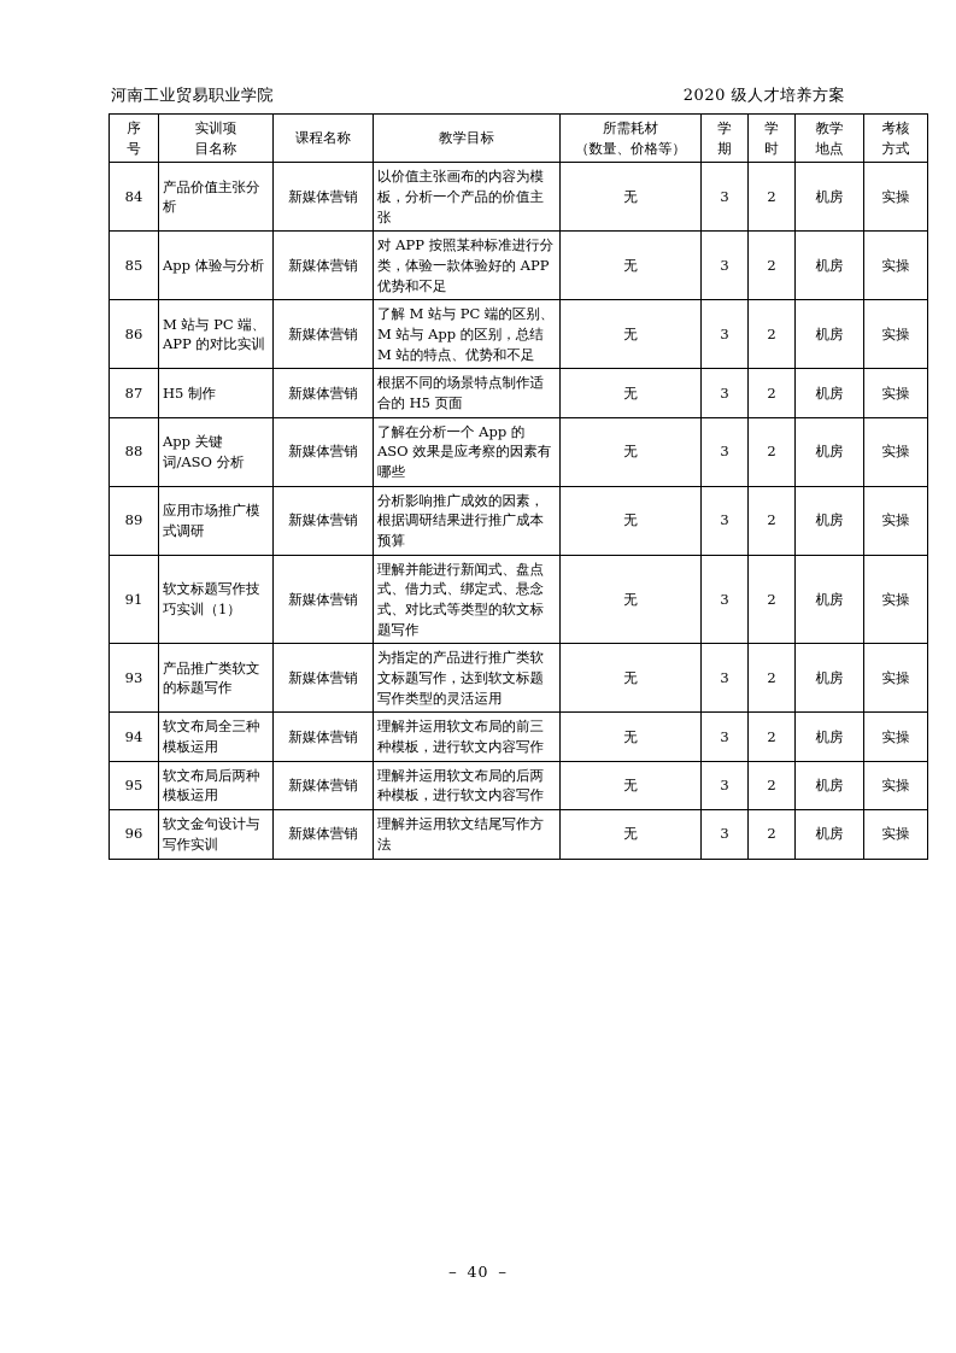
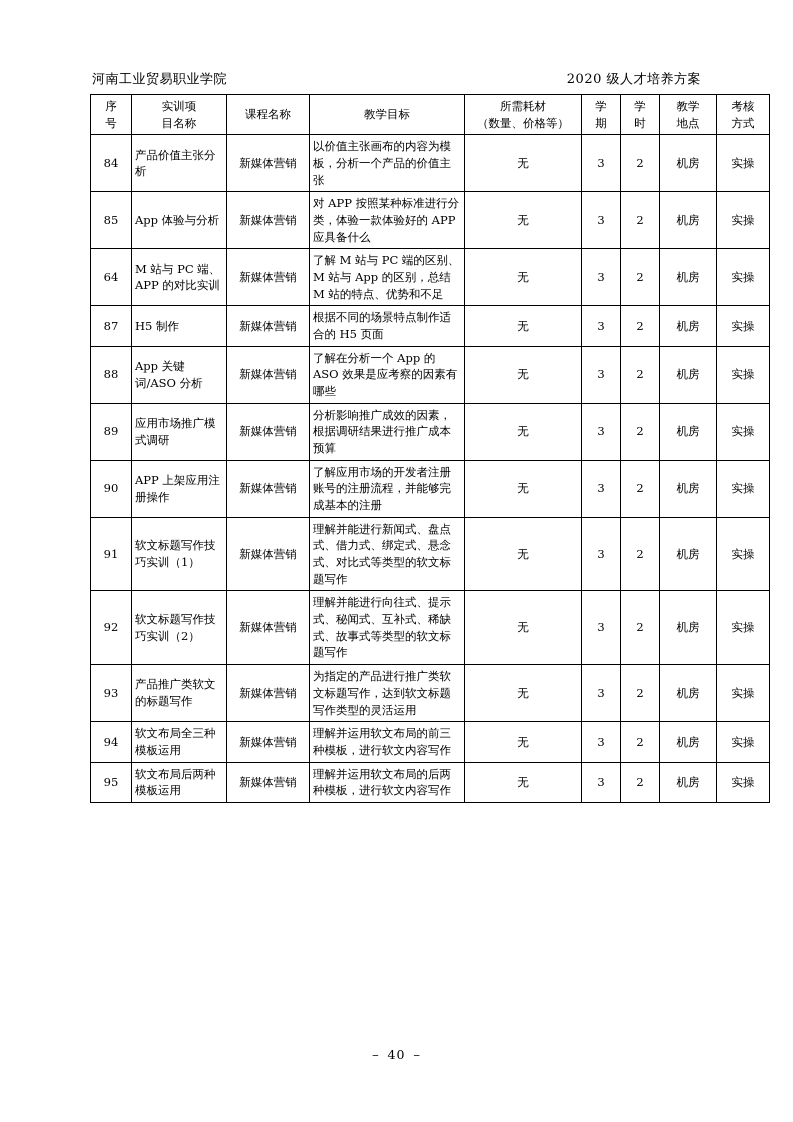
  河南工业贸易职业学院
  2020 级人才培养方案
  序 号	实训项 目名称	课程名称	教学目标	所需耗材 （数量、价格等）	学 期	学 时	教学 地点	考核 方式
  84	产品价值主张分析	新媒体营销	以价值主张画布的内容为模板，分析一个产品的价值主张	无	3	2	机房	实操
- 85	App 体验与分析	新媒体营销	对 APP 按照某种标准进行分类，体验一款体验好的 APP 优势和不足	无	3	2	机房	实操
+ 85	App 体验与分析	新媒体营销	对 APP 按照某种标准进行分类，体验一款体验好的 APP 应具备什么	无	3	2	机房	实操
- 86	M 站与 PC 端、APP 的对比实训	新媒体营销	了解 M 站与 PC 端的区别、M 站与 App 的区别，总结 M 站的特点、优势和不足	无	3	2	机房	实操
+ 64	M 站与 PC 端、APP 的对比实训	新媒体营销	了解 M 站与 PC 端的区别、M 站与 App 的区别，总结 M 站的特点、优势和不足	无	3	2	机房	实操
  87	H5 制作	新媒体营销	根据不同的场景特点制作适合的 H5 页面	无	3	2	机房	实操
  88	App 关键词/ASO 分析	新媒体营销	了解在分析一个 App 的 ASO 效果是应考察的因素有哪些	无	3	2	机房	实操
  89	应用市场推广模式调研	新媒体营销	分析影响推广成效的因素，根据调研结果进行推广成本预算	无	3	2	机房	实操
+ 90	APP 上架应用注册操作	新媒体营销	了解应用市场的开发者注册账号的注册流程，并能够完成基本的注册	无	3	2	机房	实操
  91	软文标题写作技巧实训（1）	新媒体营销	理解并能进行新闻式、盘点式、借力式、绑定式、悬念式、对比式等类型的软文标题写作	无	3	2	机房	实操
+ 92	软文标题写作技巧实训（2）	新媒体营销	理解并能进行向往式、提示式、秘闻式、互补式、稀缺式、故事式等类型的软文标题写作	无	3	2	机房	实操
  93	产品推广类软文的标题写作	新媒体营销	为指定的产品进行推广类软文标题写作，达到软文标题写作类型的灵活运用	无	3	2	机房	实操
  94	软文布局全三种模板运用	新媒体营销	理解并运用软文布局的前三种模板，进行软文内容写作	无	3	2	机房	实操
  95	软文布局后两种模板运用	新媒体营销	理解并运用软文布局的后两种模板，进行软文内容写作	无	3	2	机房	实操
- 96	软文金句设计与写作实训	新媒体营销	理解并运用软文结尾写作方法	无	3	2	机房	实操
  － 40 －
